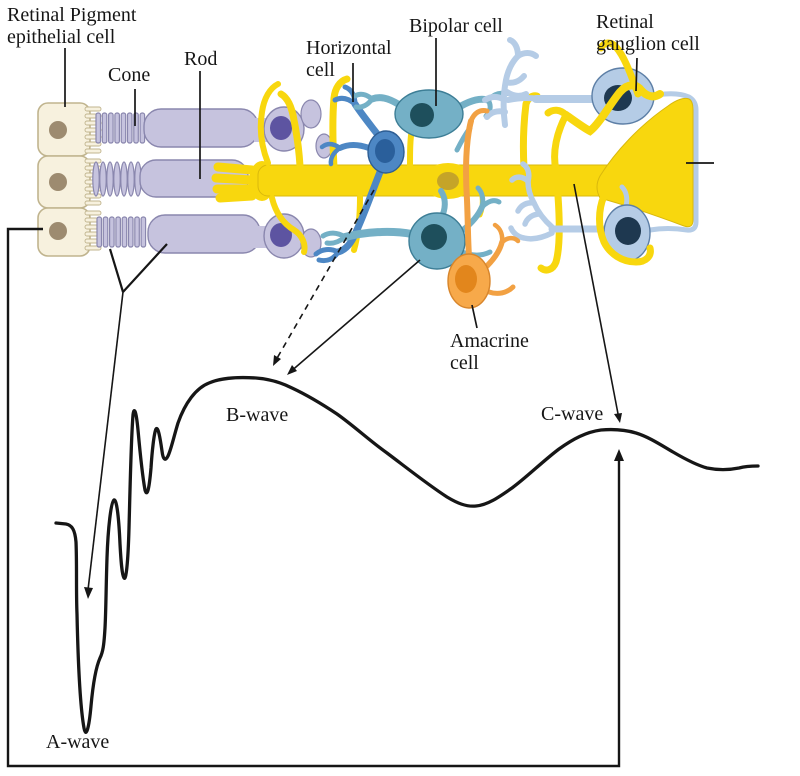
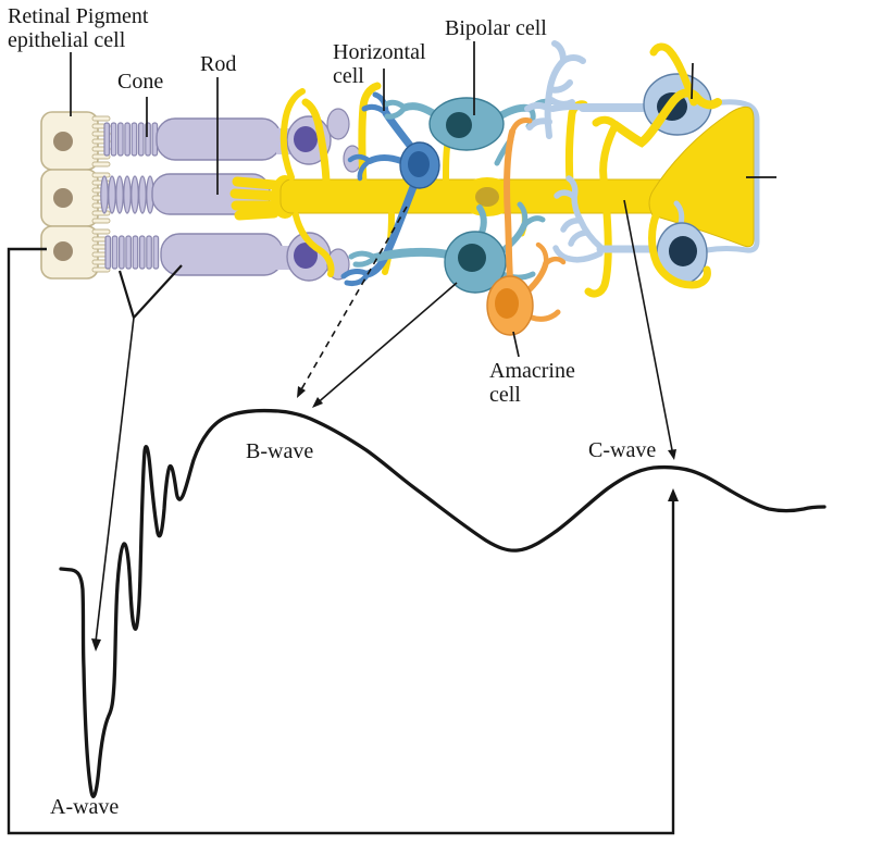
  Retinal Pigment
  epithelial cell
  Cone
  Rod
  Horizontal
  cell
  Bipolar cell
- Retinal
- ganglion cell
  Amacrine
  cell
  A-wave
  B-wave
  C-wave
